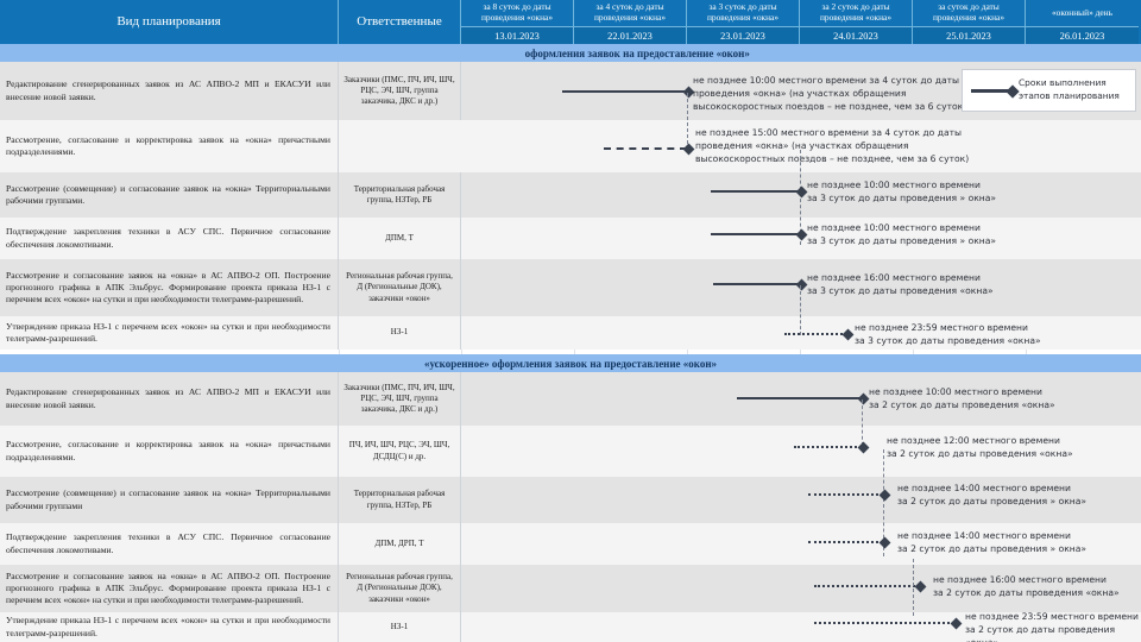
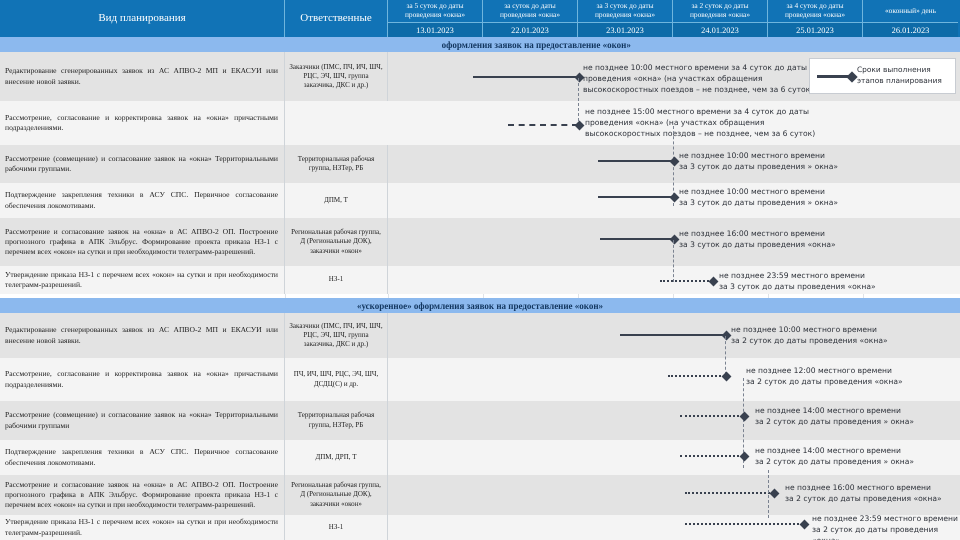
  Вид планирования
  Ответственные
- за 8 суток до даты проведения «окна»
+ за 5 суток до даты проведения «окна»
  13.01.2023
- за 4 суток до даты проведения «окна»
+ за суток до даты проведения «окна»
  22.01.2023
  за 3 суток до даты проведения «окна»
  23.01.2023
  за 2 суток до даты проведения «окна»
  24.01.2023
- за суток до даты проведения «окна»
+ за 4 суток до даты проведения «окна»
  25.01.2023
  «оконный» день
  26.01.2023
  оформления заявок на предоставление «окон»
  Редактирование сгенерированных заявок из АС АПВО-2 МП и ЕКАСУИ или внесение новой заявки.
  Заказчики (ПМС, ПЧ, ИЧ, ШЧ, РЦС, ЭЧ, ШЧ, группа заказчика, ДКС и др.)
  Рассмотрение, согласование и корректировка заявок на «окна» причастными подразделениями.
  Рассмотрение (совмещение) и согласование заявок на «окна» Территориальными рабочими группами.
  Территориальная рабочая группа, НЗТер, РБ
  Подтверждение закрепления техники в АСУ СПС. Первичное согласование обеспечения локомотивами.
  ДПМ, Т
  Рассмотрение и согласование заявок на «окна» в АС АПВО-2 ОП. Построение прогнозного графика в АПК Эльбрус. Формирование проекта приказа НЗ-1 с перечнем всех «окон» на сутки и при необходимости телеграмм-разрешений.
  Региональная рабочая группа, Д (Региональные ДОК), заказчики «окон»
  Утверждение приказа НЗ-1 с перечнем всех «окон» на сутки и при необходимости телеграмм-разрешений.
  НЗ-1
  «ускоренное» оформления заявок на предоставление «окон»
  Редактирование сгенерированных заявок из АС АПВО-2 МП и ЕКАСУИ или внесение новой заявки.
  Заказчики (ПМС, ПЧ, ИЧ, ШЧ, РЦС, ЭЧ, ШЧ, группа заказчика, ДКС и др.)
  Рассмотрение, согласование и корректировка заявок на «окна» причастными подразделениями.
  ПЧ, ИЧ, ШЧ, РЦС, ЭЧ, ШЧ, ДСДЦ(С) и др.
  Рассмотрение (совмещение) и согласование заявок на «окна» Территориальными рабочими группами
  Территориальная рабочая группа, НЗТер, РБ
  Подтверждение закрепления техники в АСУ СПС. Первичное согласование обеспечения локомотивами.
  ДПМ, ДРП, Т
  Рассмотрение и согласование заявок на «окна» в АС АПВО-2 ОП. Построение прогнозного графика в АПК Эльбрус. Формирование проекта приказа НЗ-1 с перечнем всех «окон» на сутки и при необходимости телеграмм-разрешений.
  Региональная рабочая группа, Д (Региональные ДОК), заказчики «окон»
  Утверждение приказа НЗ-1 с перечнем всех «окон» на сутки и при необходимости телеграмм-разрешений.
  НЗ-1
  не позднее 10:00 местного времени за 4 суток до даты
  проведения «окна» (на участках обращения
  высокоскоростных поездов – не позднее, чем за 6 суток
  не позднее 15:00 местного времени за 4 суток до даты
  проведения «окна» (на участках обращения
  высокоскоростных поездов – не позднее, чем за 6 суток)
  не позднее 10:00 местного времени
  за 3 суток до даты проведения » окна»
  не позднее 10:00 местного времени
  за 3 суток до даты проведения » окна»
  не позднее 16:00 местного времени
  за 3 суток до даты проведения «окна»
  не позднее 23:59 местного времени
  за 3 суток до даты проведения «окна»
  не позднее 10:00 местного времени
  за 2 суток до даты проведения «окна»
  не позднее 12:00 местного времени
  за 2 суток до даты проведения «окна»
  не позднее 14:00 местного времени
  за 2 суток до даты проведения » окна»
  не позднее 14:00 местного времени
  за 2 суток до даты проведения » окна»
  не позднее 16:00 местного времени
  за 2 суток до даты проведения «окна»
  не позднее 23:59 местного времени
  за 2 суток до даты проведения
  Сроки выполнения
  этапов планирования
